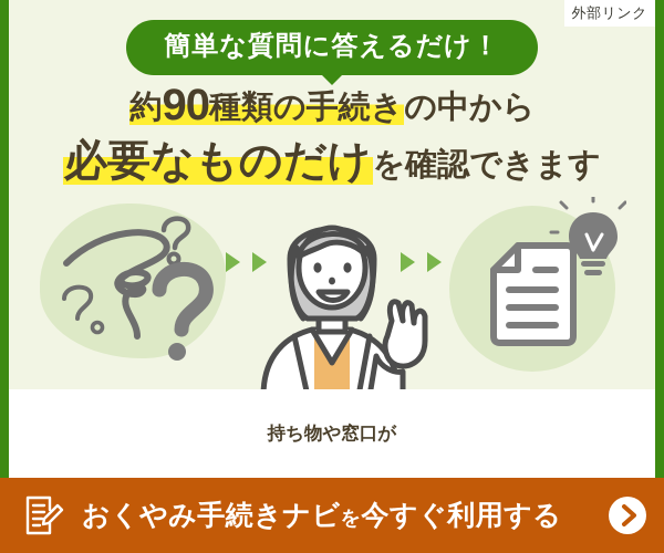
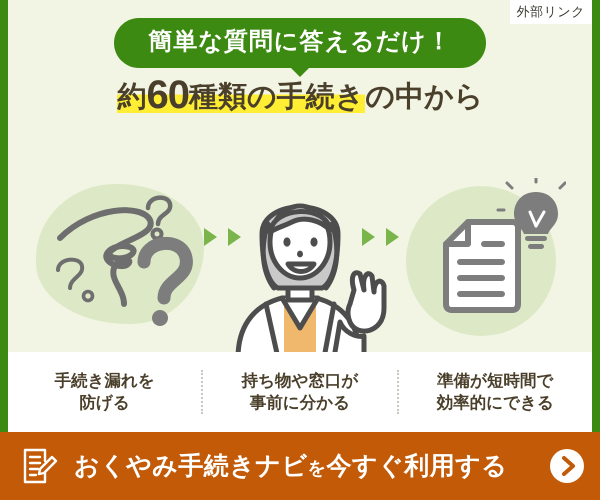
- 約90種類の手続きの中から
+ 約60種類の手続きの中から
- 必要なものだけを確認できます
  簡単な質問に答えるだけ！
  外部リンク
+ 手続き漏れを
+ 防げる
  持ち物や窓口が
+ 事前に分かる
+ 準備が短時間で
+ 効率的にできる
  おくやみ手続きナビを今すぐ利用する
